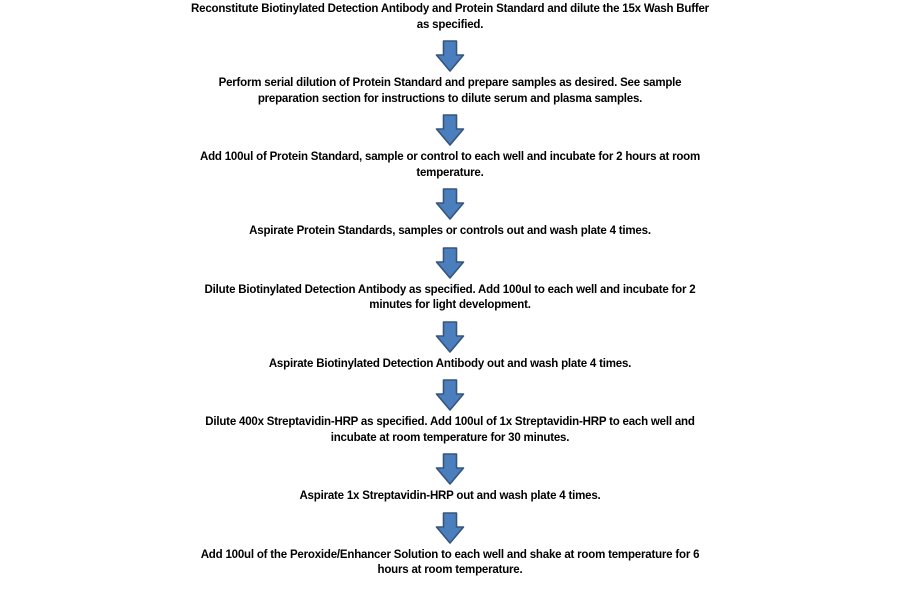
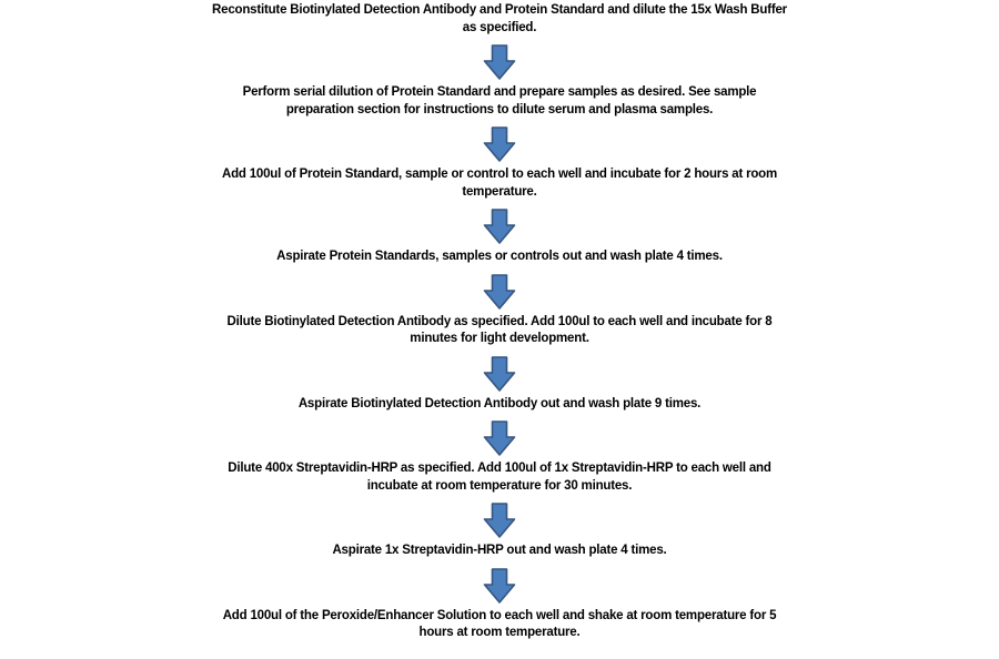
  Reconstitute Biotinylated Detection Antibody and Protein Standard and dilute the 15x Wash Buffer
  as specified.
  Perform serial dilution of Protein Standard and prepare samples as desired. See sample
  preparation section for instructions to dilute serum and plasma samples.
  Add 100ul of Protein Standard, sample or control to each well and incubate for 2 hours at room
  temperature.
  Aspirate Protein Standards, samples or controls out and wash plate 4 times.
- Dilute Biotinylated Detection Antibody as specified. Add 100ul to each well and incubate for 2
+ Dilute Biotinylated Detection Antibody as specified. Add 100ul to each well and incubate for 8
  minutes for light development.
- Aspirate Biotinylated Detection Antibody out and wash plate 4 times.
+ Aspirate Biotinylated Detection Antibody out and wash plate 9 times.
  Dilute 400x Streptavidin-HRP as specified. Add 100ul of 1x Streptavidin-HRP to each well and
  incubate at room temperature for 30 minutes.
  Aspirate 1x Streptavidin-HRP out and wash plate 4 times.
- Add 100ul of the Peroxide/Enhancer Solution to each well and shake at room temperature for 6
+ Add 100ul of the Peroxide/Enhancer Solution to each well and shake at room temperature for 5
  hours at room temperature.
